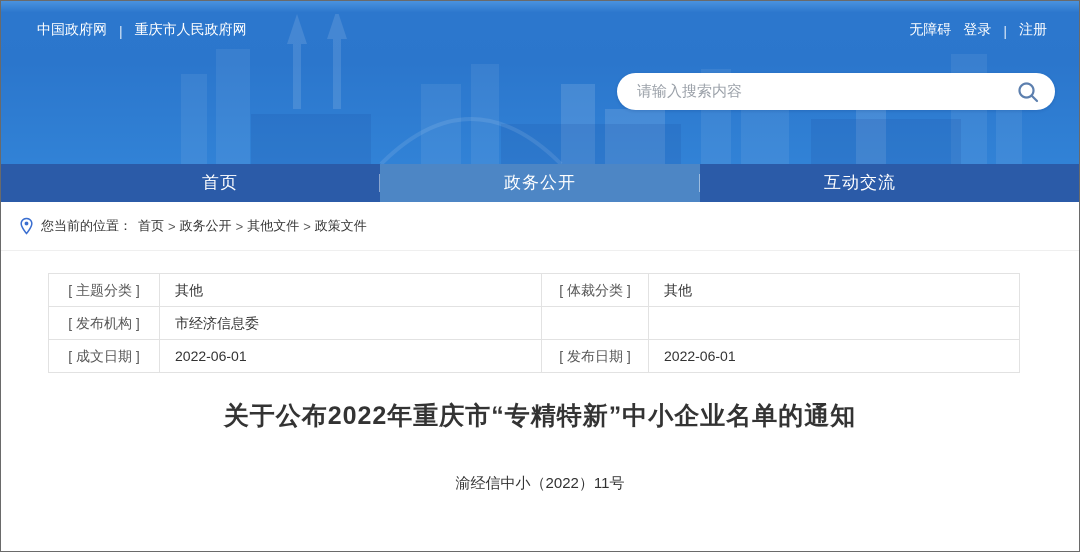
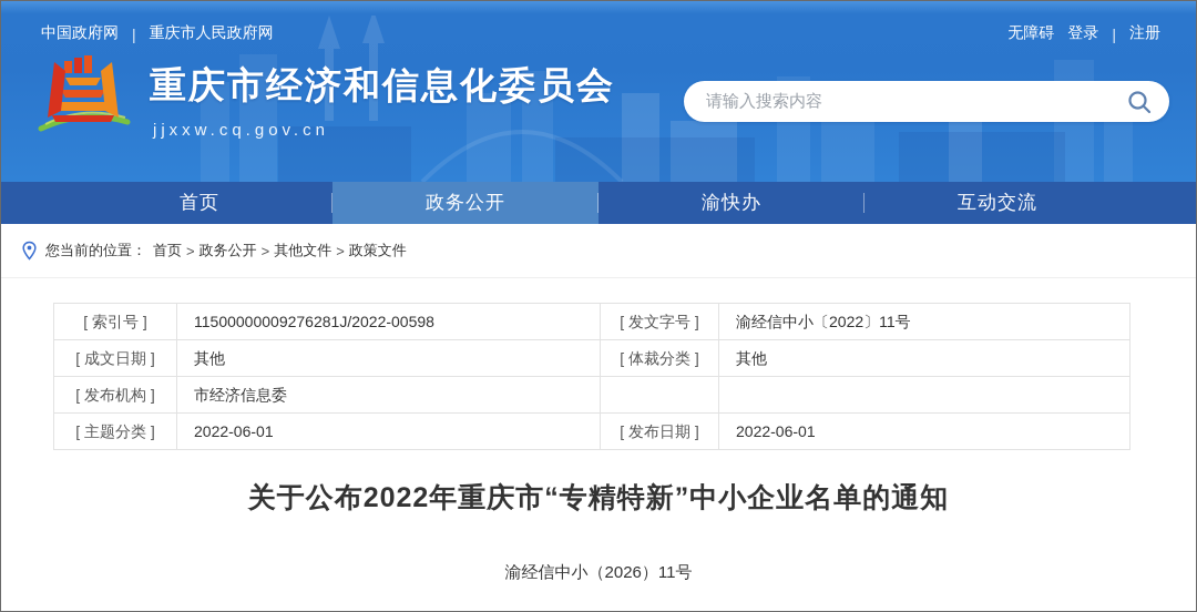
  中国政府网
  |
  重庆市人民政府网
  无障碍
  登录
  |
  注册
+ 重庆市经济和信息化委员会
+ jjxxw.cq.gov.cn
  请输入搜索内容
  首页
  政务公开
+ 渝快办
  互动交流
  您当前的位置：
  首页
  >
  政务公开
  >
  其他文件
  >
  政策文件
+ [ 索引号 ]	11500000009276281J/2022-00598	[ 发文字号 ]	渝经信中小〔2022〕11号
- [ 主题分类 ]	其他	[ 体裁分类 ]	其他
+ [ 成文日期 ]	其他	[ 体裁分类 ]	其他
  [ 发布机构 ]	市经济信息委
- [ 成文日期 ]	2022-06-01	[ 发布日期 ]	2022-06-01
+ [ 主题分类 ]	2022-06-01	[ 发布日期 ]	2022-06-01
  关于公布2022年重庆市“专精特新”中小企业名单的通知
- 渝经信中小（2022）11号
+ 渝经信中小（2026）11号
